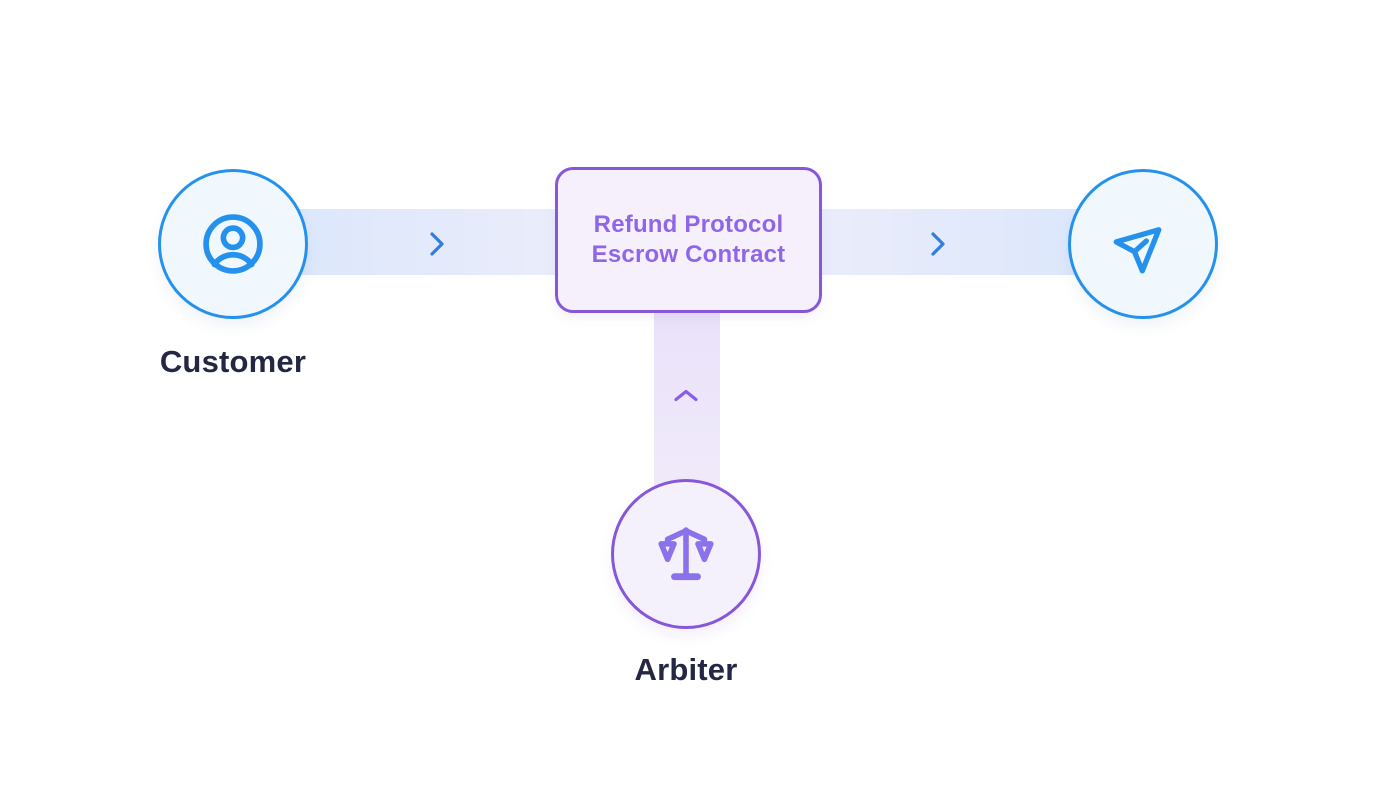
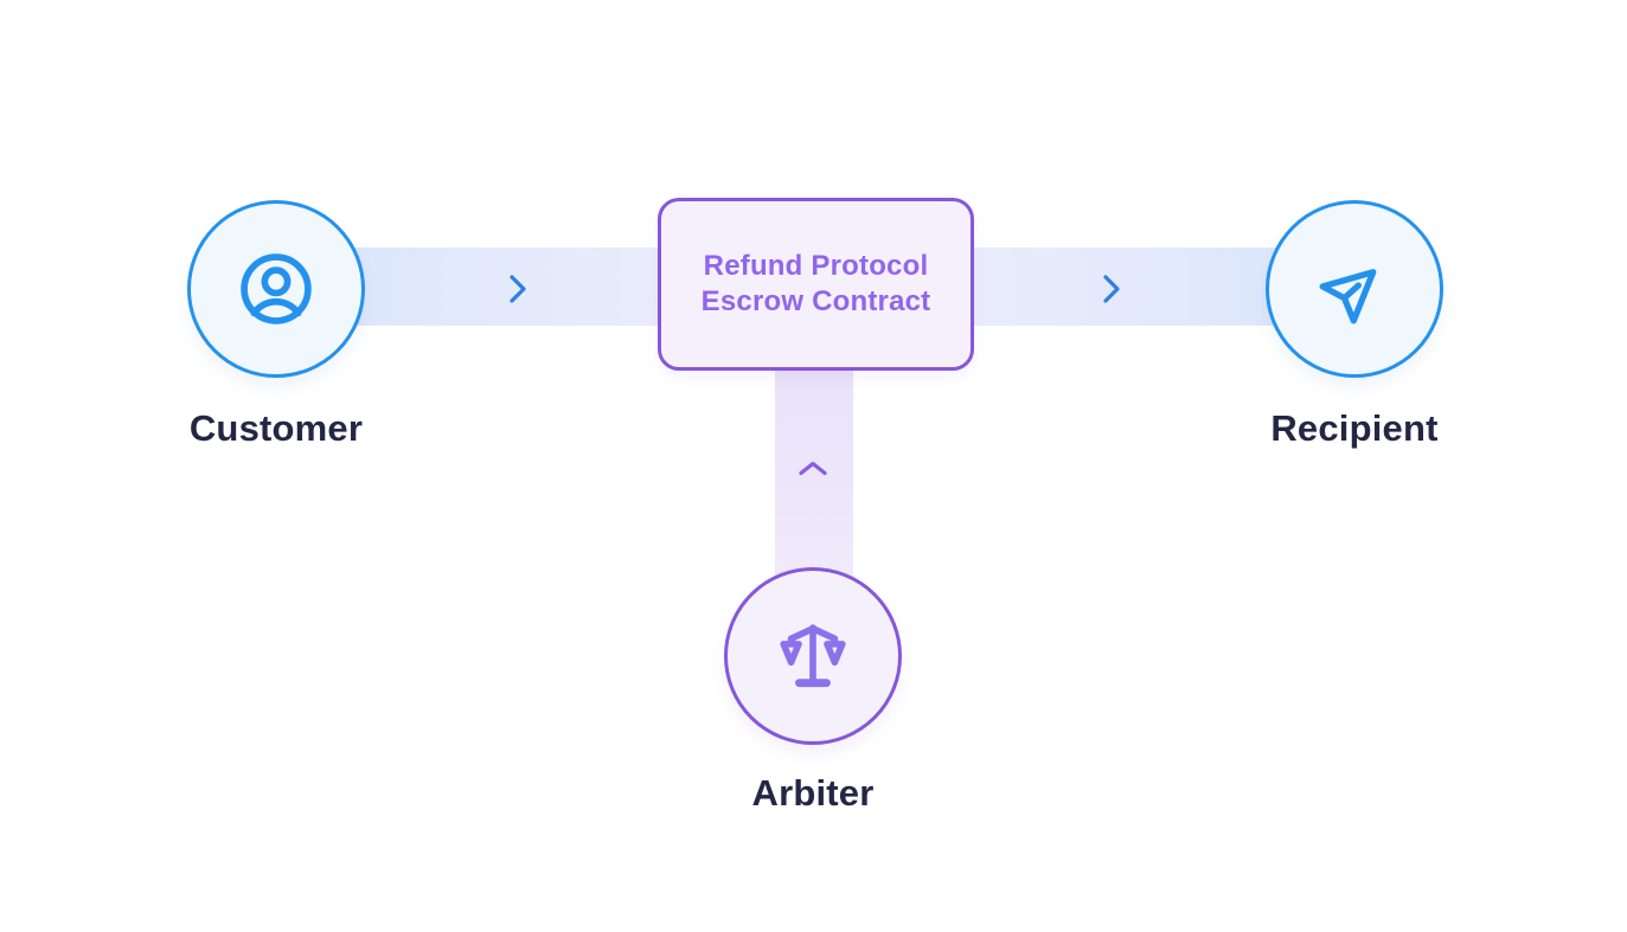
  Customer
  Refund Protocol
  Escrow Contract
+ Recipient
  Arbiter
